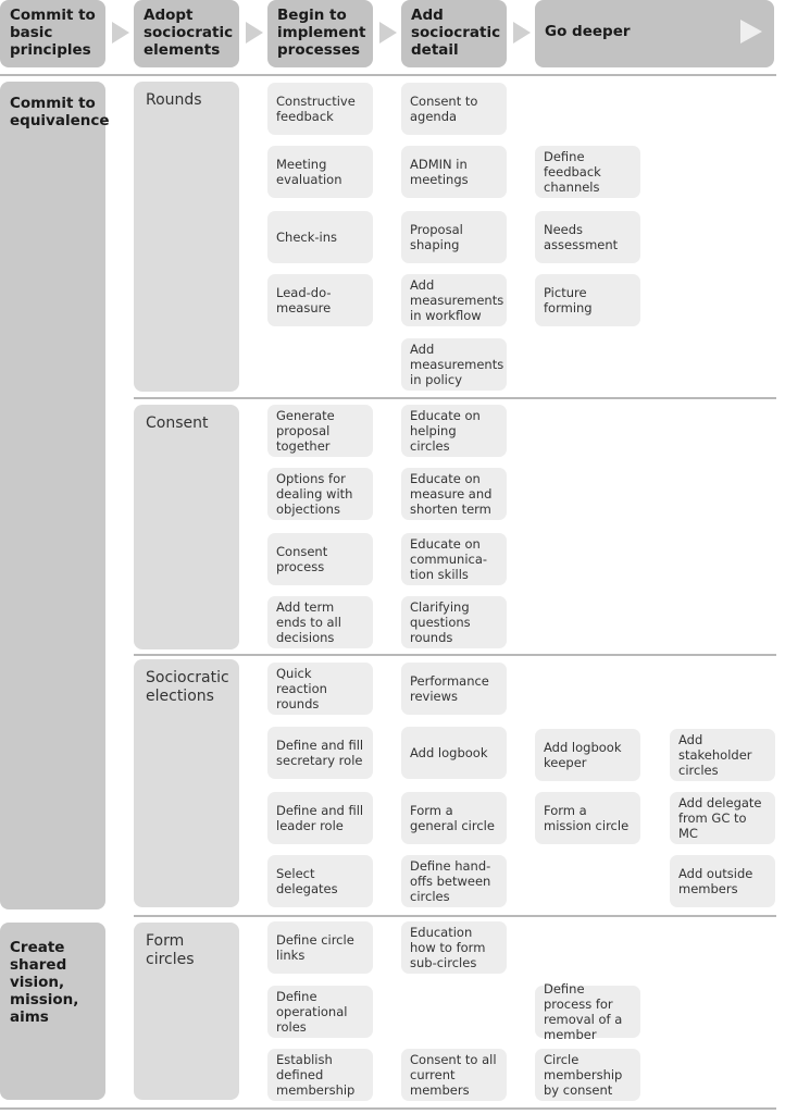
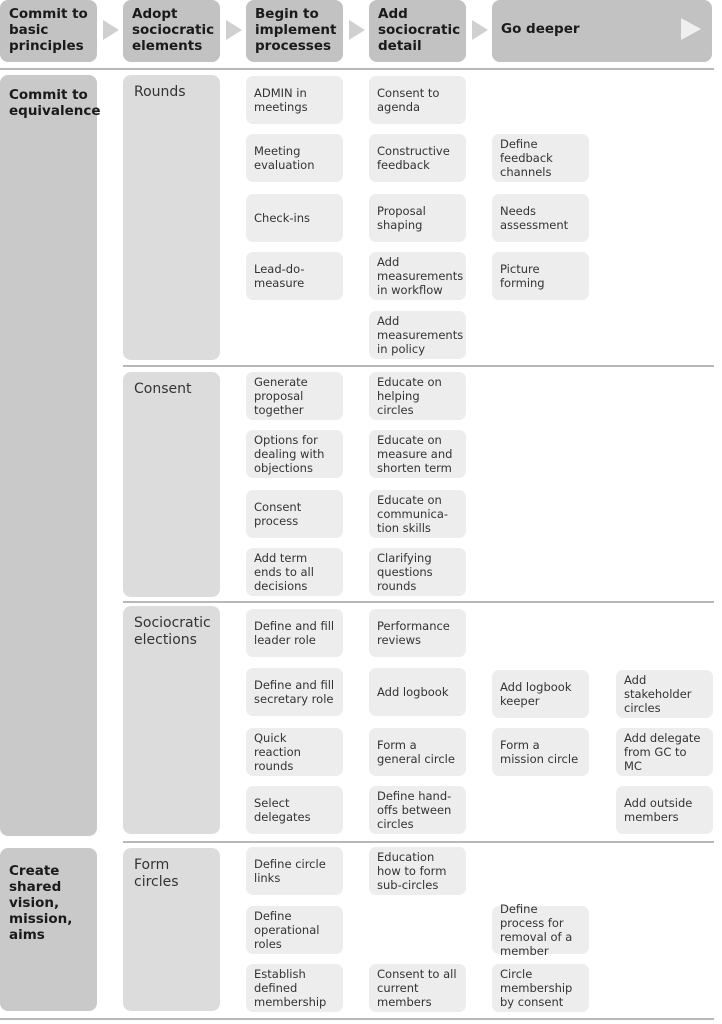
  Commit to basic principles
  Adopt sociocratic elements
  Begin to implement processes
  Add sociocratic detail
  Go deeper
  Commit to equivalence
  Create shared vision, mission, aims
  Rounds
- Constructive feedback
+ ADMIN in meetings
  Consent to agenda
  Meeting evaluation
- ADMIN in meetings
+ Constructive feedback
  Define feedback channels
  Check-ins
  Proposal shaping
  Needs assessment
  Lead-do-measure
  Add measurements in workflow
  Picture forming
  Add measurements in policy
  Consent
  Generate proposal together
  Educate on helping circles
  Options for dealing with objections
  Educate on measure and shorten term
  Consent process
  Educate on communica-tion skills
  Add term ends to all decisions
  Clarifying questions rounds
  Sociocratic elections
- Quick reaction rounds
+ Define and fill leader role
  Performance reviews
  Define and fill secretary role
  Add logbook
  Add logbook keeper
  Add stakeholder circles
- Define and fill leader role
+ Quick reaction rounds
  Form a general circle
  Form a mission circle
  Add delegate from GC to MC
  Select delegates
  Define hand-offs between circles
  Add outside members
  Form circles
  Define circle links
  Education how to form sub-circles
  Define operational roles
  Define process for removal of a member
  Establish defined membership
  Consent to all current members
  Circle membership by consent
